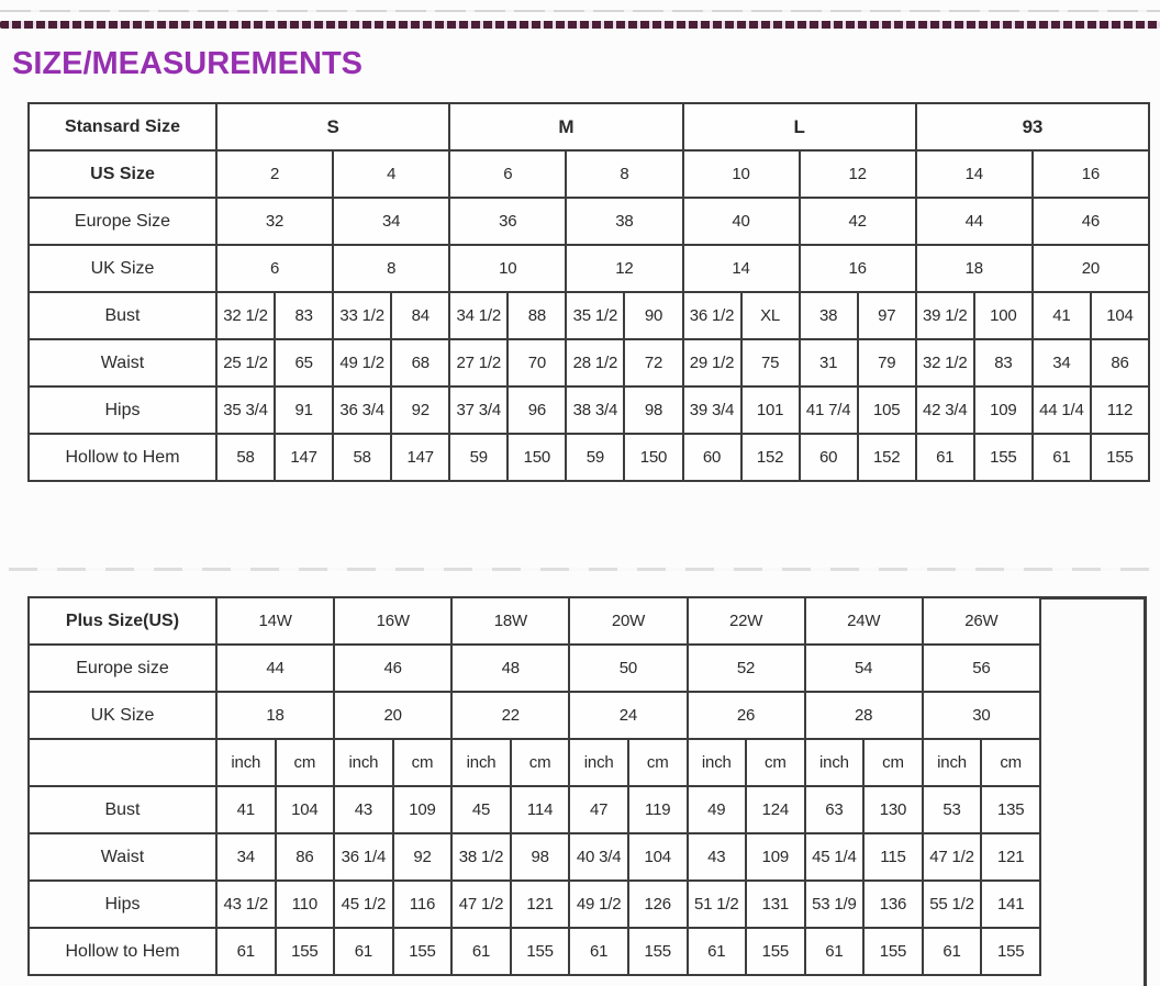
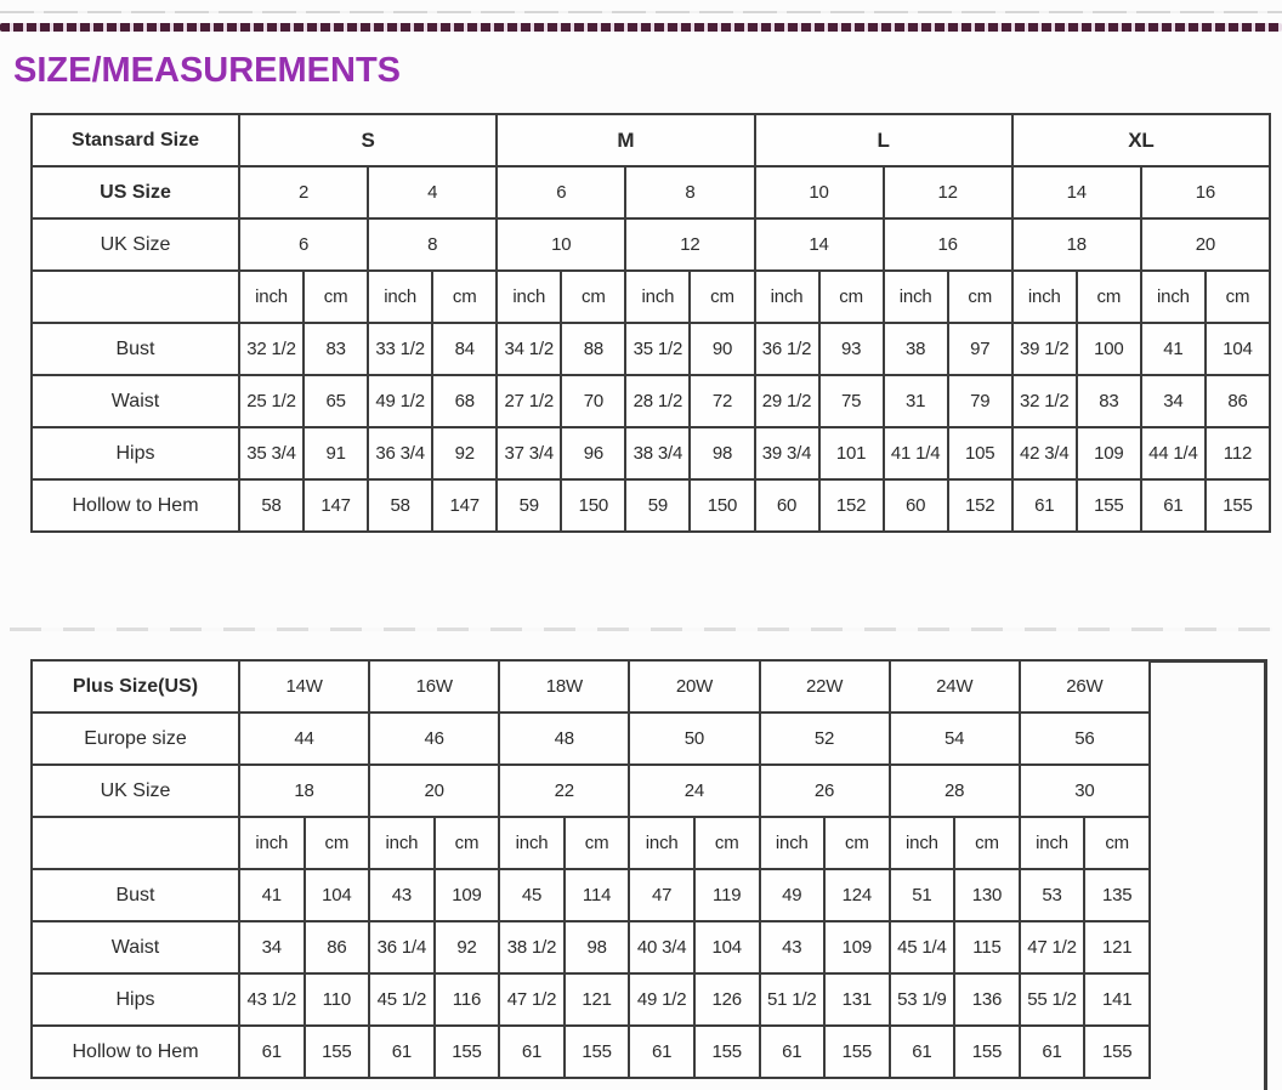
  SIZE/MEASUREMENTS
- Stansard Size	S	M	L	93
+ Stansard Size	S	M	L	XL
  US Size	2	4	6	8	10	12	14	16
- Europe Size	32	34	36	38	40	42	44	46
  UK Size	6	8	10	12	14	16	18	20
+ 	inch	cm	inch	cm	inch	cm	inch	cm	inch	cm	inch	cm	inch	cm	inch	cm
- Bust	32 1/2	83	33 1/2	84	34 1/2	88	35 1/2	90	36 1/2	XL	38	97	39 1/2	100	41	104
+ Bust	32 1/2	83	33 1/2	84	34 1/2	88	35 1/2	90	36 1/2	93	38	97	39 1/2	100	41	104
  Waist	25 1/2	65	49 1/2	68	27 1/2	70	28 1/2	72	29 1/2	75	31	79	32 1/2	83	34	86
- Hips	35 3/4	91	36 3/4	92	37 3/4	96	38 3/4	98	39 3/4	101	41 7/4	105	42 3/4	109	44 1/4	112
+ Hips	35 3/4	91	36 3/4	92	37 3/4	96	38 3/4	98	39 3/4	101	41 1/4	105	42 3/4	109	44 1/4	112
  Hollow to Hem	58	147	58	147	59	150	59	150	60	152	60	152	61	155	61	155
  Plus Size(US)	14W	16W	18W	20W	22W	24W	26W
  Europe size	44	46	48	50	52	54	56
  UK Size	18	20	22	24	26	28	30
  	inch	cm	inch	cm	inch	cm	inch	cm	inch	cm	inch	cm	inch	cm
- Bust	41	104	43	109	45	114	47	119	49	124	63	130	53	135
+ Bust	41	104	43	109	45	114	47	119	49	124	51	130	53	135
  Waist	34	86	36 1/4	92	38 1/2	98	40 3/4	104	43	109	45 1/4	115	47 1/2	121
  Hips	43 1/2	110	45 1/2	116	47 1/2	121	49 1/2	126	51 1/2	131	53 1/9	136	55 1/2	141
  Hollow to Hem	61	155	61	155	61	155	61	155	61	155	61	155	61	155
